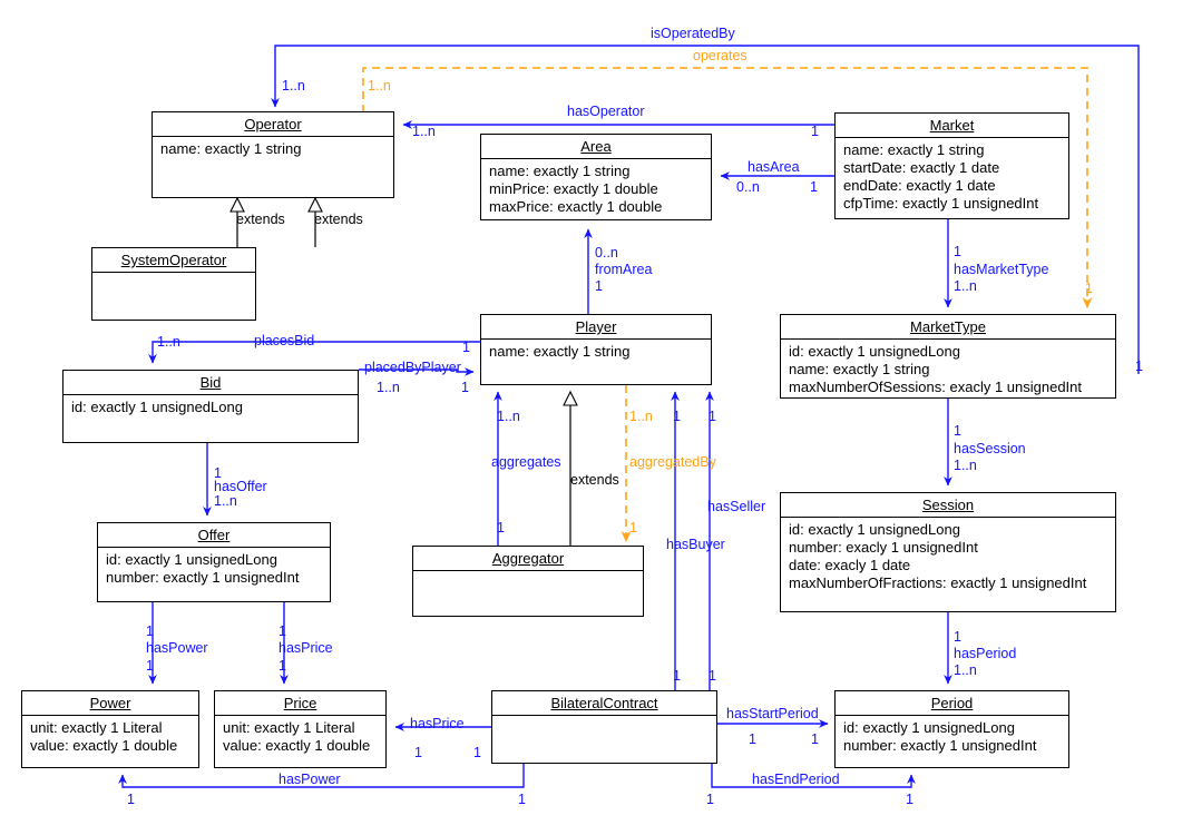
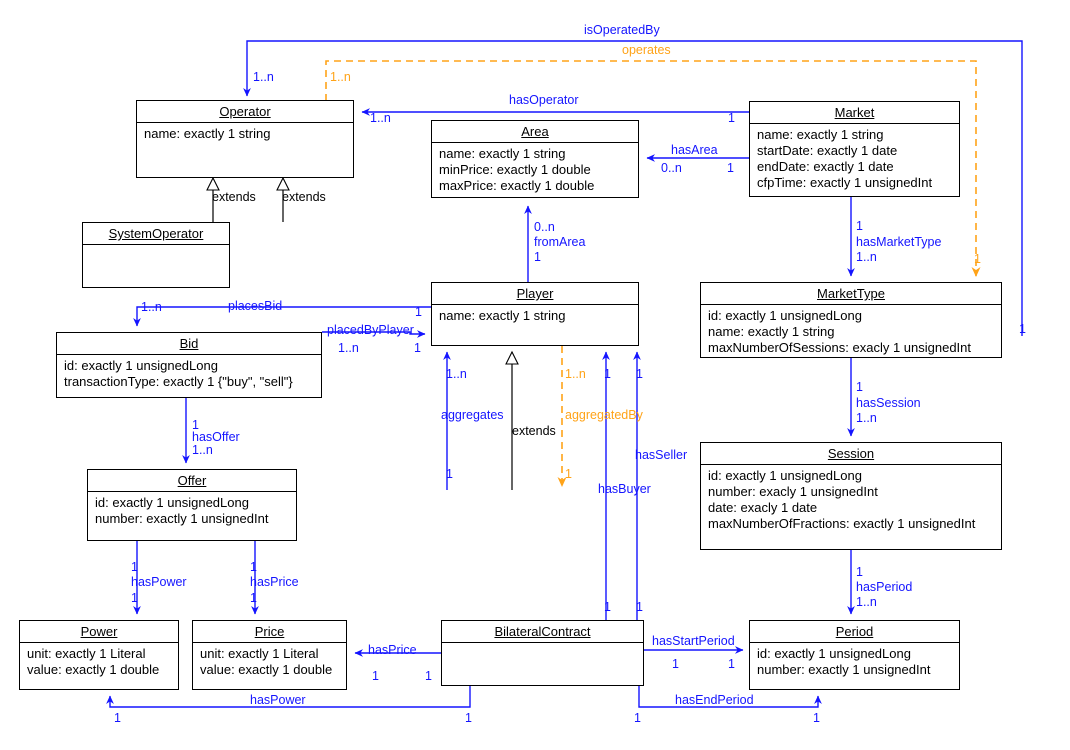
  Operator
  name: exactly 1 string
  Area
  name: exactly 1 string
  minPrice: exactly 1 double
  maxPrice: exactly 1 double
  Market
  name: exactly 1 string
  startDate: exactly 1 date
  endDate: exactly 1 date
  cfpTime: exactly 1 unsignedInt
  SystemOperator
  Player
  name: exactly 1 string
  MarketType
  id: exactly 1 unsignedLong
  name: exactly 1 string
  maxNumberOfSessions: exacly 1 unsignedInt
  Bid
  id: exactly 1 unsignedLong
+ transactionType: exactly 1 {"buy", "sell"}
  Session
  id: exactly 1 unsignedLong
  number: exacly 1 unsignedInt
  date: exacly 1 date
  maxNumberOfFractions: exactly 1 unsignedInt
  Offer
  id: exactly 1 unsignedLong
  number: exactly 1 unsignedInt
- Aggregator
  Power
  unit: exactly 1 Literal
  value: exactly 1 double
  Price
  unit: exactly 1 Literal
  value: exactly 1 double
  BilateralContract
  Period
  id: exactly 1 unsignedLong
  number: exactly 1 unsignedInt
  isOperatedBy
  operates
  hasOperator
  hasArea
  fromArea
  hasMarketType
  placesBid
  placedByPlayer
  hasSession
  aggregates
  aggregatedBy
  extends
  hasOffer
  hasSeller
  hasBuyer
  hasPeriod
  hasPower
  hasPrice
  hasPrice
  hasStartPeriod
  hasPower
  hasEndPeriod
  extends
  extends
  1..n
  1..n
  1..n
  1
  0..n
  1
  0..n
  1
  1
  1..n
  1
  1
  1..n
  1
  1..n
  1
  1..n
  1..n
  1
  1
  1
  1..n
  1
  1..n
  1
  1
  1
  1
  1
  1
  1
  1..n
  1
  1
  1
  1
  1
  1
  1
  1
  1
  1
